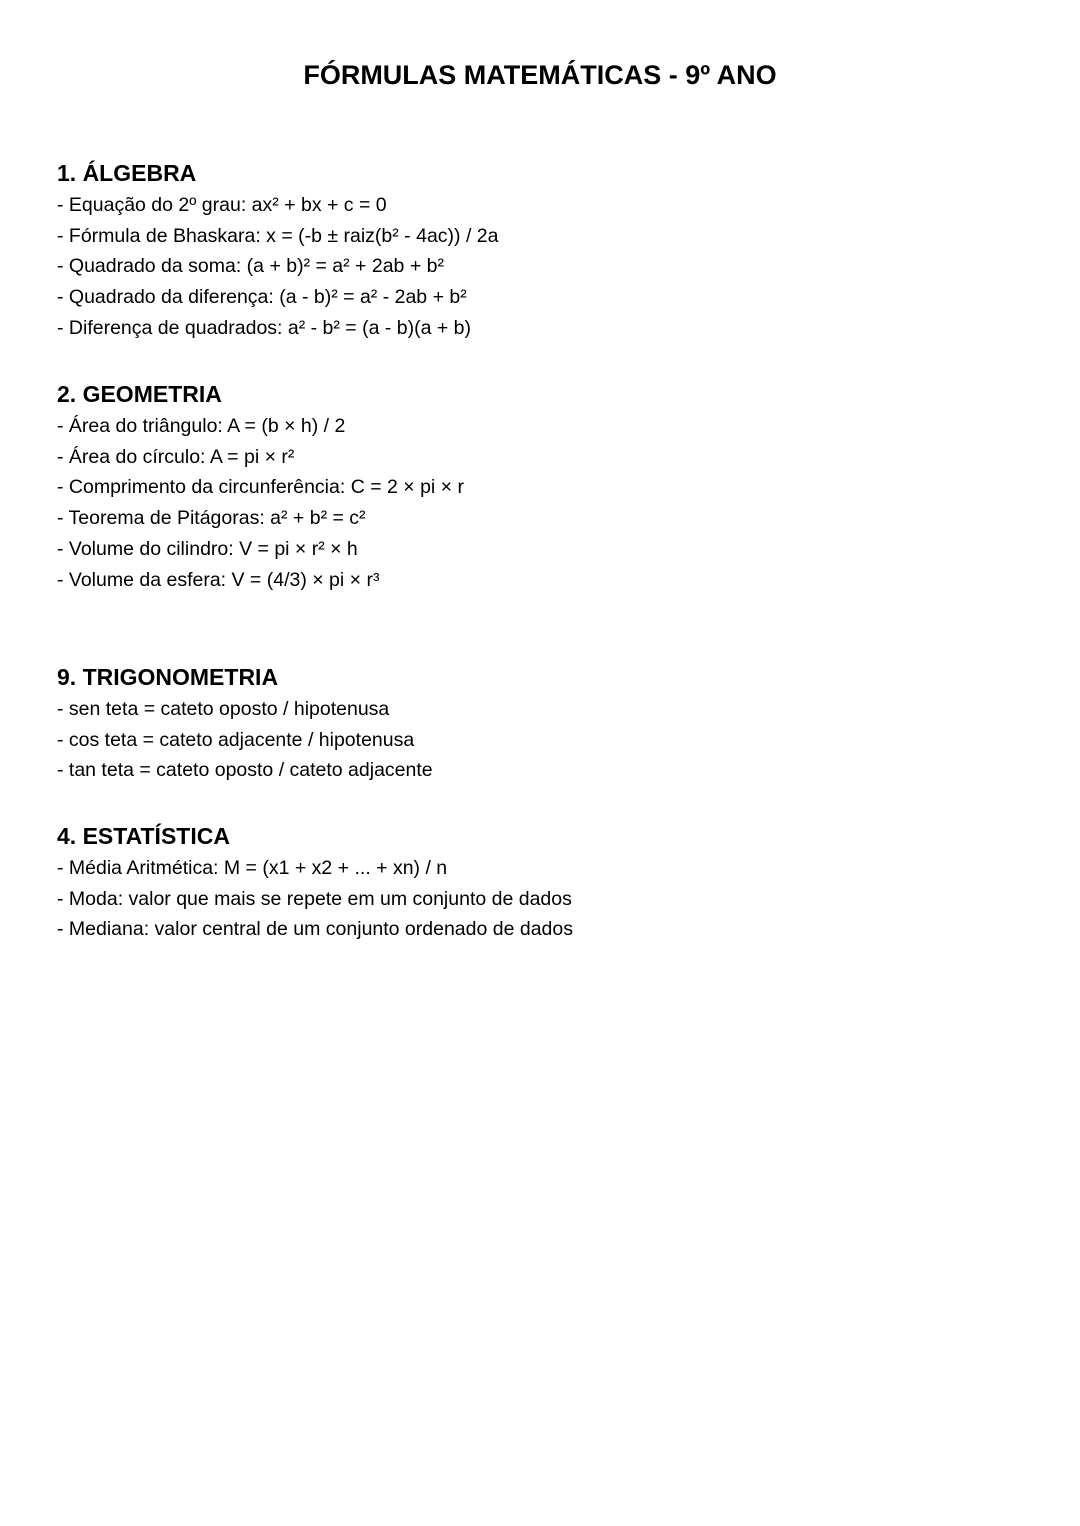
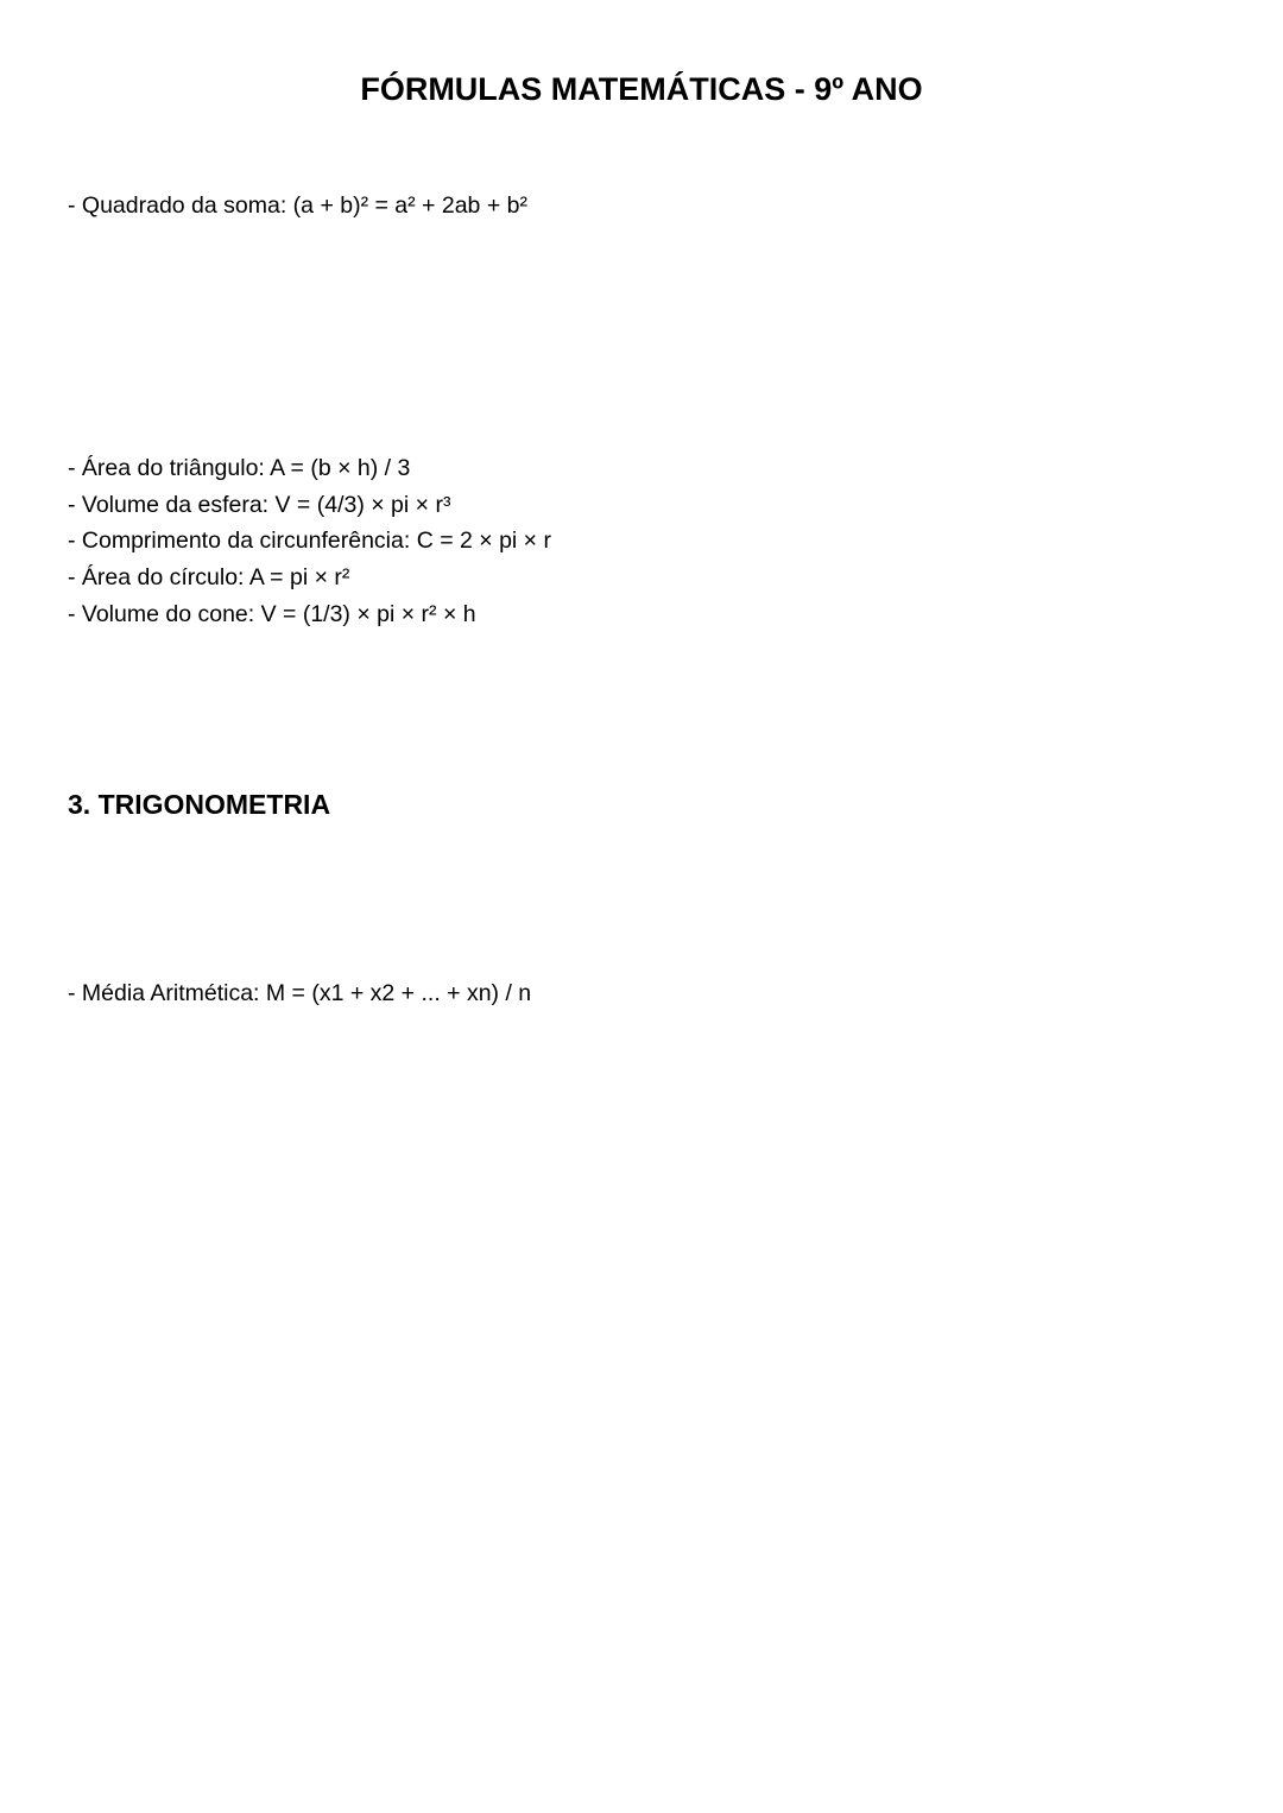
  FÓRMULAS MATEMÁTICAS - 9º ANO
- 1. ÁLGEBRA
- - Equação do 2º grau: ax² + bx + c = 0
- - Fórmula de Bhaskara: x = (-b ± raiz(b² - 4ac)) / 2a
  - Quadrado da soma: (a + b)² = a² + 2ab + b²
- - Quadrado da diferença: (a - b)² = a² - 2ab + b²
- - Diferença de quadrados: a² - b² = (a - b)(a + b)
- 2. GEOMETRIA
- - Área do triângulo: A = (b × h) / 2
+ - Área do triângulo: A = (b × h) / 3
- - Área do círculo: A = pi × r²
+ - Volume da esfera: V = (4/3) × pi × r³
  - Comprimento da circunferência: C = 2 × pi × r
- - Teorema de Pitágoras: a² + b² = c²
- - Volume do cilindro: V = pi × r² × h
- - Volume da esfera: V = (4/3) × pi × r³
+ - Área do círculo: A = pi × r²
+ - Volume do cone: V = (1/3) × pi × r² × h
- 9. TRIGONOMETRIA
+ 3. TRIGONOMETRIA
- - sen teta = cateto oposto / hipotenusa
- - cos teta = cateto adjacente / hipotenusa
- - tan teta = cateto oposto / cateto adjacente
- 4. ESTATÍSTICA
  - Média Aritmética: M = (x1 + x2 + ... + xn) / n
- - Moda: valor que mais se repete em um conjunto de dados
- - Mediana: valor central de um conjunto ordenado de dados
